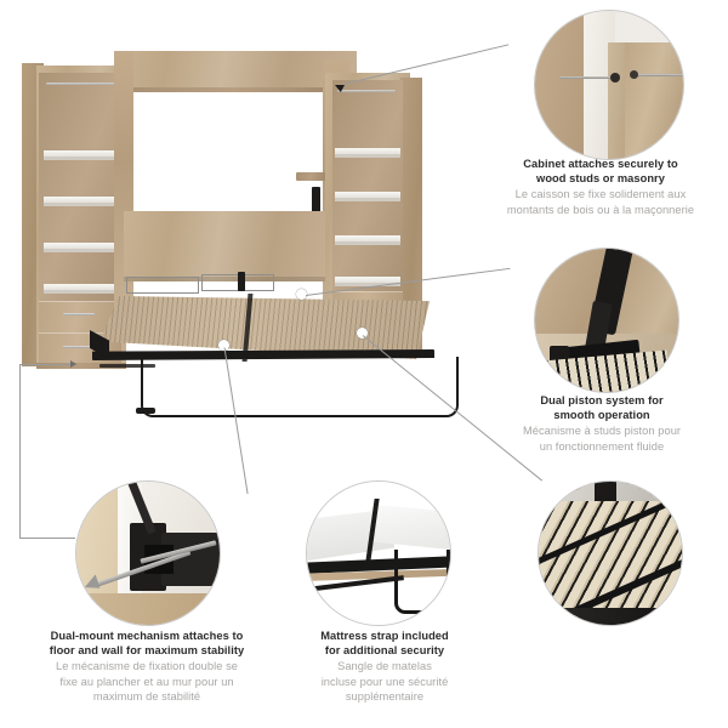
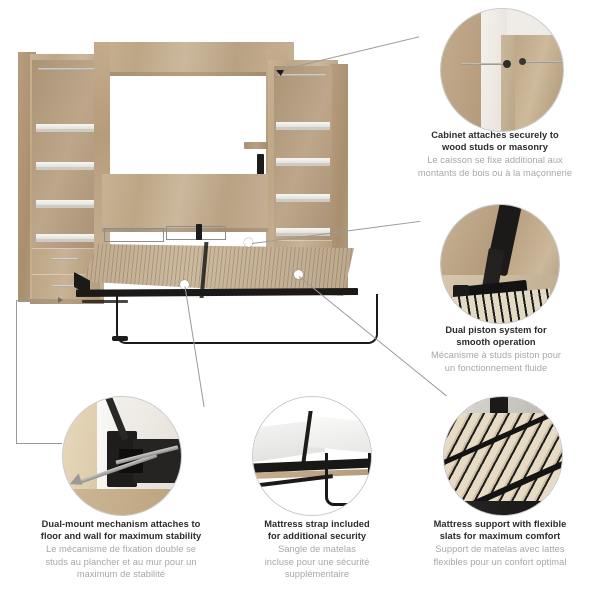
  Cabinet attaches securely to
  wood studs or masonry
- Le caisson se fixe solidement aux
+ Le caisson se fixe additional aux
  montants de bois ou à la maçonnerie
  Dual piston system for
  smooth operation
  Mécanisme à studs piston pour
  un fonctionnement fluide
  Dual-mount mechanism attaches to
  floor and wall for maximum stability
  Le mécanisme de fixation double se
- fixe au plancher et au mur pour un
+ studs au plancher et au mur pour un
  maximum de stabilité
  Mattress strap included
  for additional security
  Sangle de matelas
  incluse pour une sécurité
  supplémentaire
+ Mattress support with flexible
+ slats for maximum comfort
+ Support de matelas avec lattes
+ flexibles pour un confort optimal
